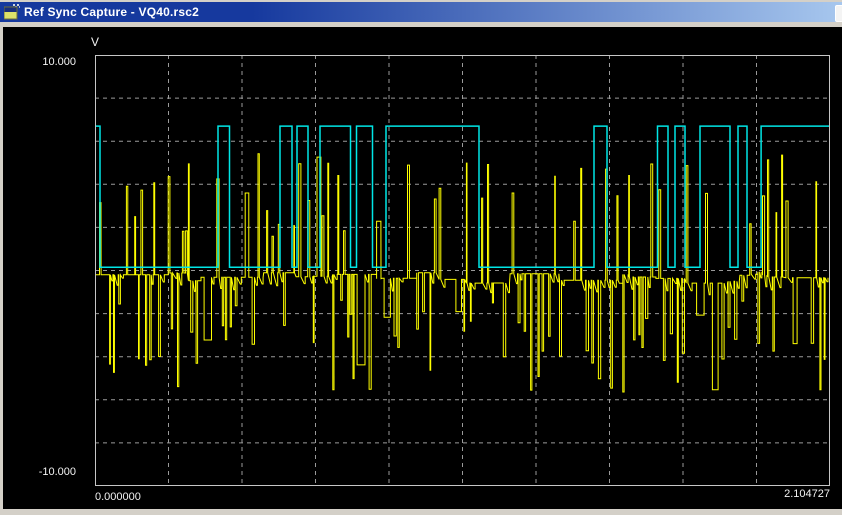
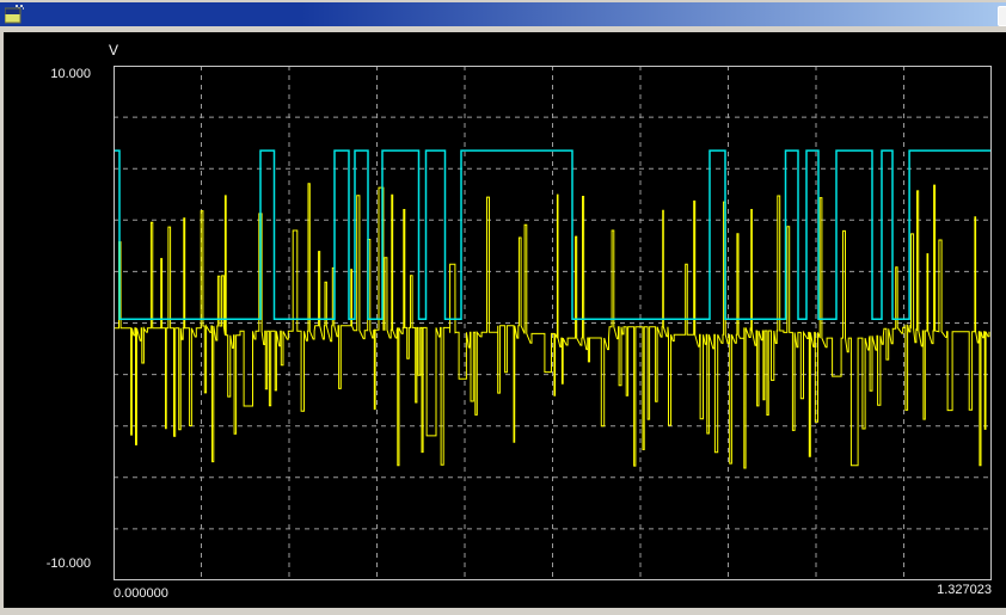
- Ref Sync Capture - VQ40.rsc2
  V
  10.000
  -10.000
  0.000000
- 2.104727
+ 1.327023
